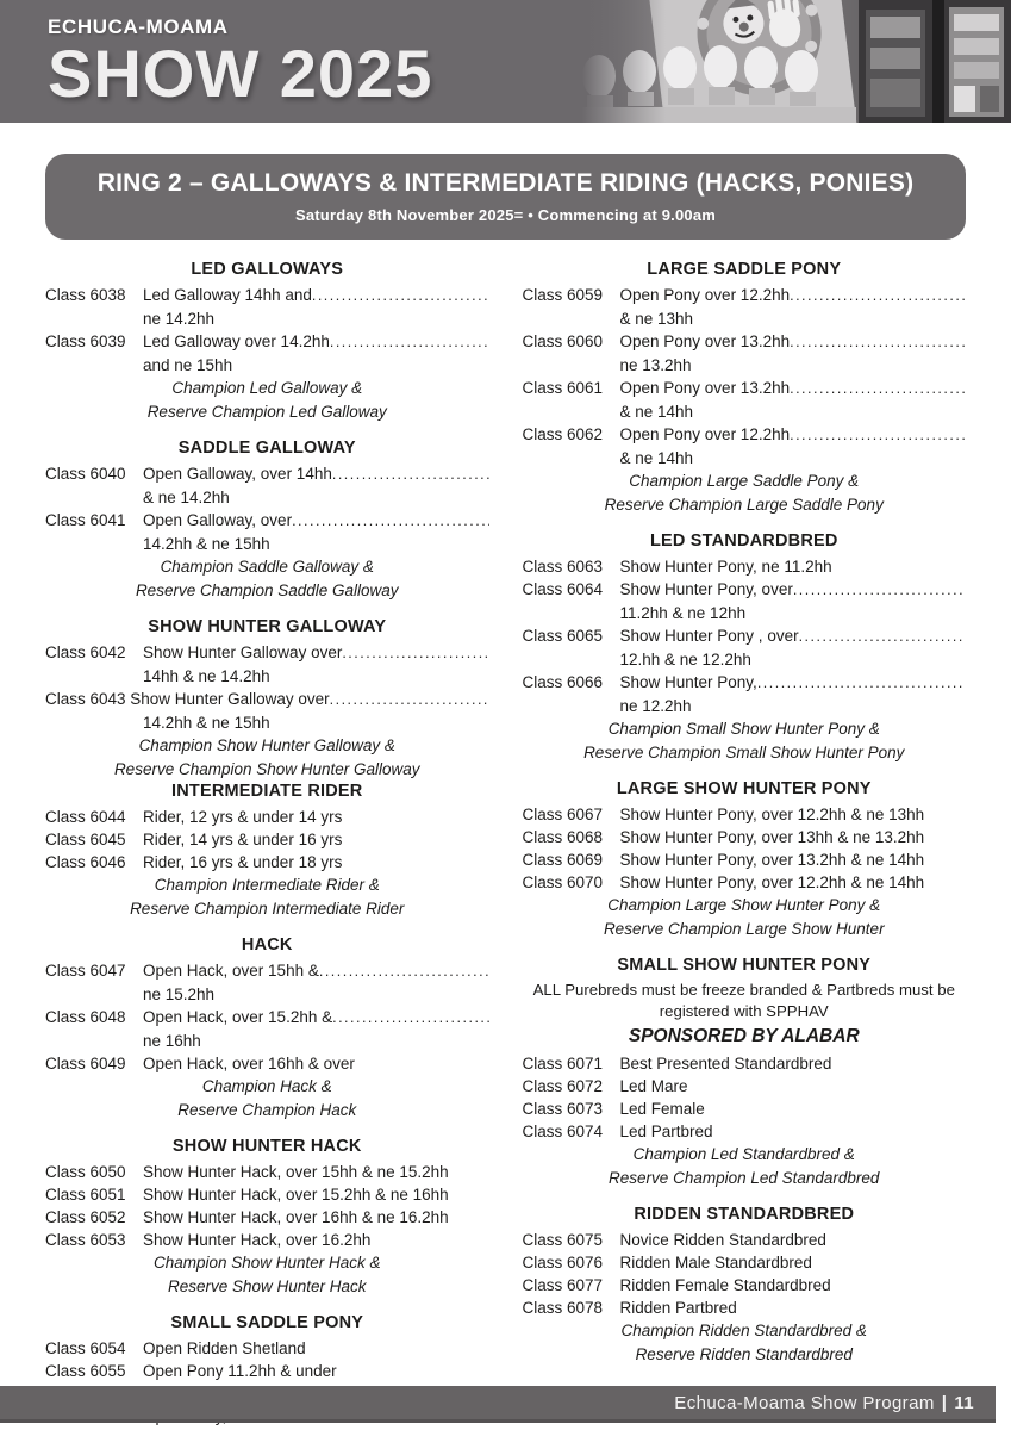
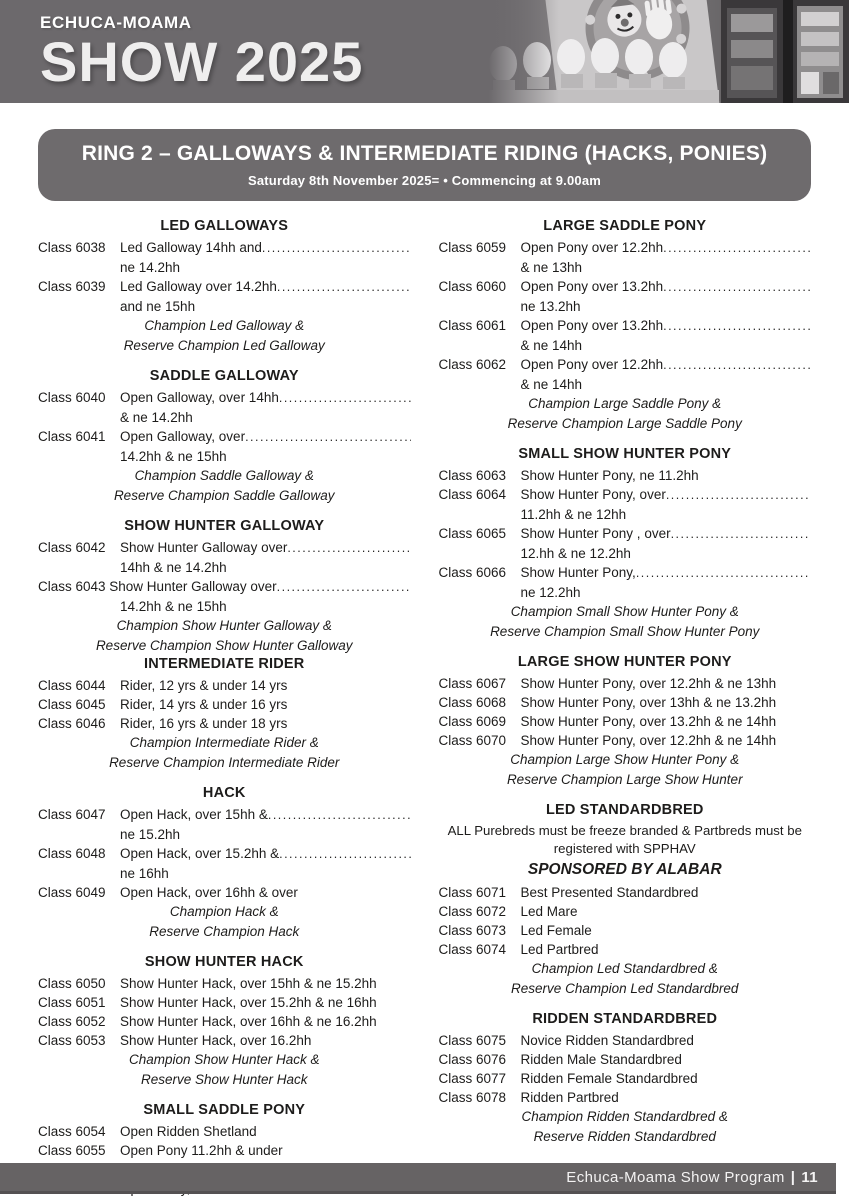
  ECHUCA-MOAMA
  SHOW 2025
  RING 2 – GALLOWAYS & INTERMEDIATE RIDING (HACKS, PONIES)
  Saturday 8th November 2025= • Commencing at 9.00am
  LED GALLOWAYS
  Class 6038
  Led Galloway 14hh and
  ne 14.2hh
  Class 6039
  Led Galloway over 14.2hh
  and ne 15hh
  Champion Led Galloway &
  Reserve Champion Led Galloway
  SADDLE GALLOWAY
  Class 6040
  Open Galloway, over 14hh
  & ne 14.2hh
  Class 6041
  Open Galloway, over
  14.2hh & ne 15hh
  Champion Saddle Galloway &
  Reserve Champion Saddle Galloway
  SHOW HUNTER GALLOWAY
  Class 6042
  Show Hunter Galloway over
  14hh & ne 14.2hh
  Class 6043 Show Hunter Galloway over
  14.2hh & ne 15hh
  Champion Show Hunter Galloway &
  Reserve Champion Show Hunter Galloway
  INTERMEDIATE RIDER
  Class 6044
  Rider, 12 yrs & under 14 yrs
  Class 6045
  Rider, 14 yrs & under 16 yrs
  Class 6046
  Rider, 16 yrs & under 18 yrs
  Champion Intermediate Rider &
  Reserve Champion Intermediate Rider
  HACK
  Class 6047
  Open Hack, over 15hh &
  ne 15.2hh
  Class 6048
  Open Hack, over 15.2hh &
  ne 16hh
  Class 6049
  Open Hack, over 16hh & over
  Champion Hack &
  Reserve Champion Hack
  SHOW HUNTER HACK
  Class 6050
  Show Hunter Hack, over 15hh & ne 15.2hh
  Class 6051
  Show Hunter Hack, over 15.2hh & ne 16hh
  Class 6052
  Show Hunter Hack, over 16hh & ne 16.2hh
  Class 6053
  Show Hunter Hack, over 16.2hh
  Champion Show Hunter Hack &
  Reserve Show Hunter Hack
  SMALL SADDLE PONY
  Class 6054
  Open Ridden Shetland
  Class 6055
  Open Pony 11.2hh & under
  LARGE SADDLE PONY
  Class 6059
  Open Pony over 12.2hh
  & ne 13hh
  Class 6060
  Open Pony over 13.2hh
  ne 13.2hh
  Class 6061
  Open Pony over 13.2hh
  & ne 14hh
  Class 6062
  Open Pony over 12.2hh
  & ne 14hh
  Champion Large Saddle Pony &
  Reserve Champion Large Saddle Pony
- LED STANDARDBRED
+ SMALL SHOW HUNTER PONY
  Class 6063
  Show Hunter Pony, ne 11.2hh
  Class 6064
  Show Hunter Pony, over
  11.2hh & ne 12hh
  Class 6065
  Show Hunter Pony , over
  12.hh & ne 12.2hh
  Class 6066
  Show Hunter Pony,
  ne 12.2hh
  Champion Small Show Hunter Pony &
  Reserve Champion Small Show Hunter Pony
  LARGE SHOW HUNTER PONY
  Class 6067
  Show Hunter Pony, over 12.2hh & ne 13hh
  Class 6068
  Show Hunter Pony, over 13hh & ne 13.2hh
  Class 6069
  Show Hunter Pony, over 13.2hh & ne 14hh
  Class 6070
  Show Hunter Pony, over 12.2hh & ne 14hh
  Champion Large Show Hunter Pony &
  Reserve Champion Large Show Hunter
- SMALL SHOW HUNTER PONY
+ LED STANDARDBRED
  ALL Purebreds must be freeze branded & Partbreds must be registered with SPPHAV
  SPONSORED BY ALABAR
  Class 6071
  Best Presented Standardbred
  Class 6072
  Led Mare
  Class 6073
  Led Female
  Class 6074
  Led Partbred
  Champion Led Standardbred &
  Reserve Champion Led Standardbred
  RIDDEN STANDARDBRED
  Class 6075
  Novice Ridden Standardbred
  Class 6076
  Ridden Male Standardbred
  Class 6077
  Ridden Female Standardbred
  Class 6078
  Ridden Partbred
  Champion Ridden Standardbred &
  Reserve Ridden Standardbred
  Echuca-Moama Show Program
  |
  11
